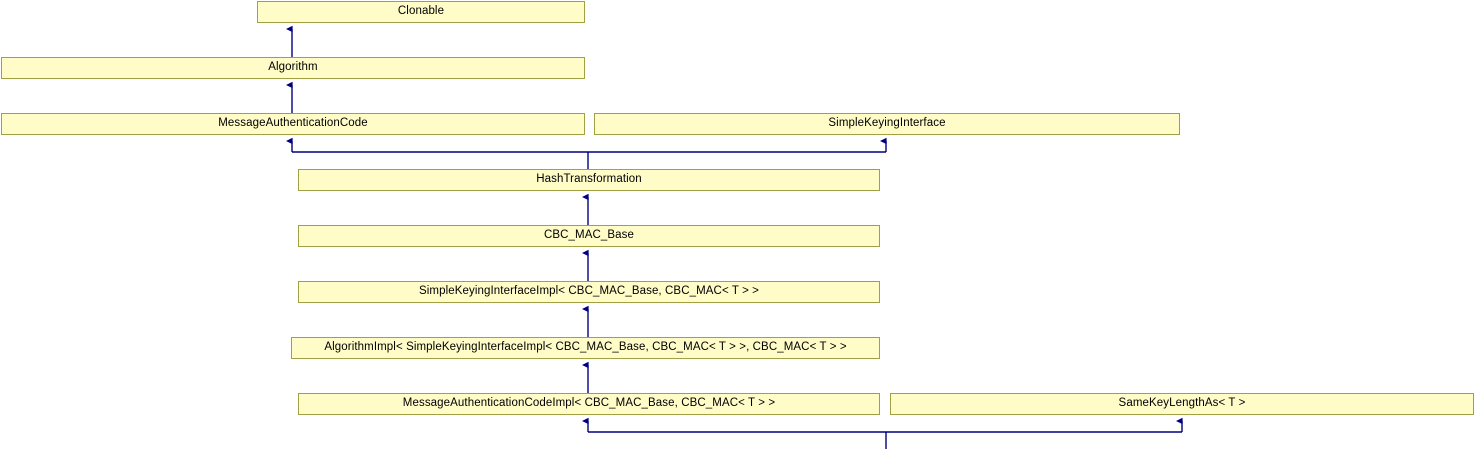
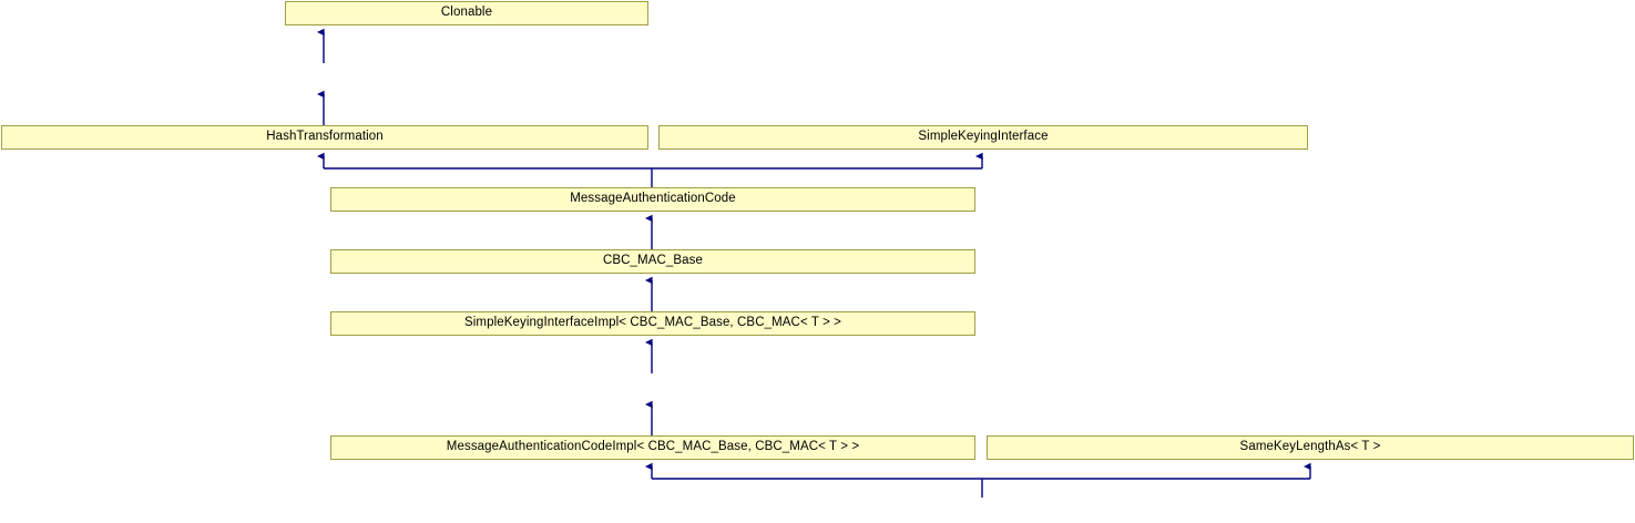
  Clonable
- Algorithm
- MessageAuthenticationCode
+ HashTransformation
  SimpleKeyingInterface
- HashTransformation
+ MessageAuthenticationCode
  CBC_MAC_Base
  SimpleKeyingInterfaceImpl< CBC_MAC_Base, CBC_MAC< T > >
- AlgorithmImpl< SimpleKeyingInterfaceImpl< CBC_MAC_Base, CBC_MAC< T > >, CBC_MAC< T > >
  MessageAuthenticationCodeImpl< CBC_MAC_Base, CBC_MAC< T > >
  SameKeyLengthAs< T >
